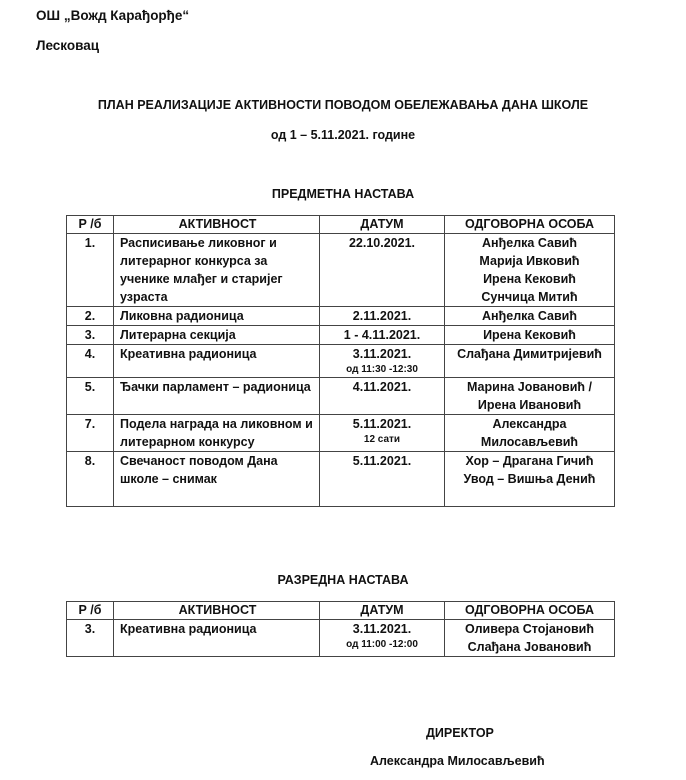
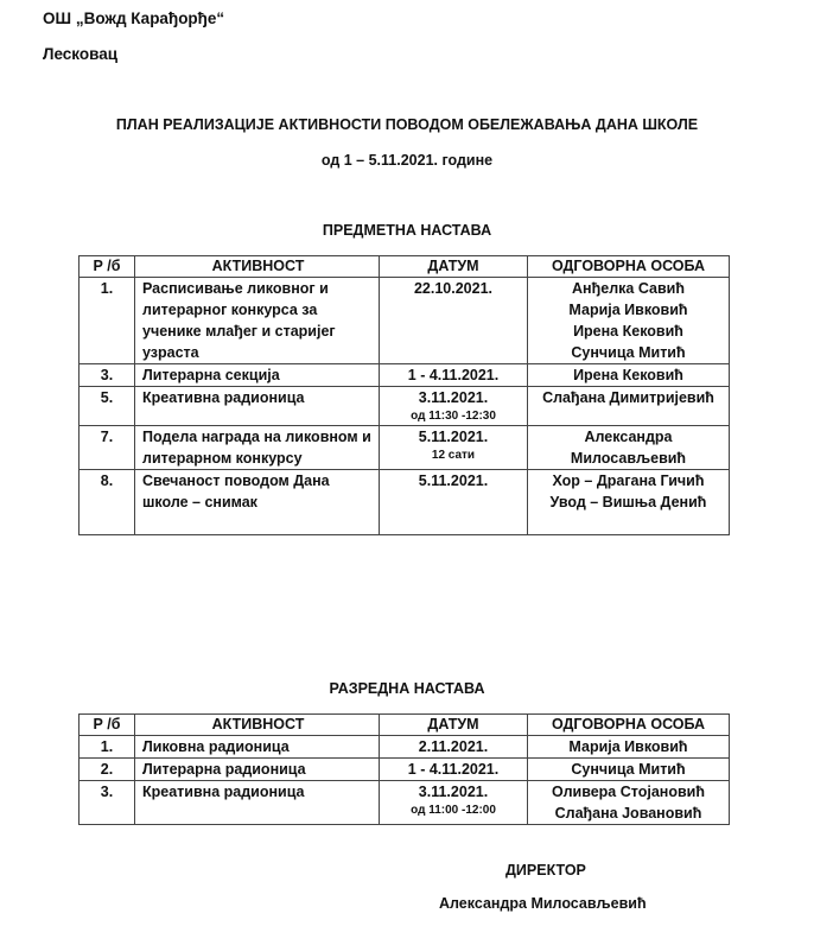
  ОШ „Вожд Карађорђе“
  Лесковац
  ПЛАН РЕАЛИЗАЦИЈЕ АКТИВНОСТИ ПОВОДОМ ОБЕЛЕЖАВАЊА ДАНА ШКОЛЕ
  од 1 – 5.11.2021. године
  ПРЕДМЕТНА НАСТАВА
  Р /б	АКТИВНОСТ	ДАТУМ	ОДГОВОРНА ОСОБА
  1.	Расписивање ликовног и литерарног конкурса за ученике млађег и старијег узраста	22.10.2021.	Анђелка СавићМарија ИвковићИрена КековићСунчица Митић
- 2.	Ликовна радионица	2.11.2021.	Анђелка Савић
  3.	Литерарна секција	1 - 4.11.2021.	Ирена Кековић
- 4.	Креативна радионица	3.11.2021.од 11:30 -12:30	Слађана Димитријевић
+ 5.	Креативна радионица	3.11.2021.од 11:30 -12:30	Слађана Димитријевић
- 5.	Ђачки парламент – радионица	4.11.2021.	Марина Јовановић /Ирена Ивановић
  7.	Подела награда на ликовном и литерарном конкурсу	5.11.2021.12 сати	АлександраМилосављевић
  8.	Свечаност поводом Дана школе – снимак	5.11.2021.	Хор – Драгана ГичићУвод – Вишња Денић
  РАЗРЕДНА НАСТАВА
  Р /б	АКТИВНОСТ	ДАТУМ	ОДГОВОРНА ОСОБА
+ 1.	Ликовна радионица	2.11.2021.	Марија Ивковић
+ 2.	Литерарна радионица	1 - 4.11.2021.	Сунчица Митић
  3.	Креативна радионица	3.11.2021.од 11:00 -12:00	Оливера СтојановићСлађана Јовановић
  ДИРЕКТОР
  Александра Милосављевић
